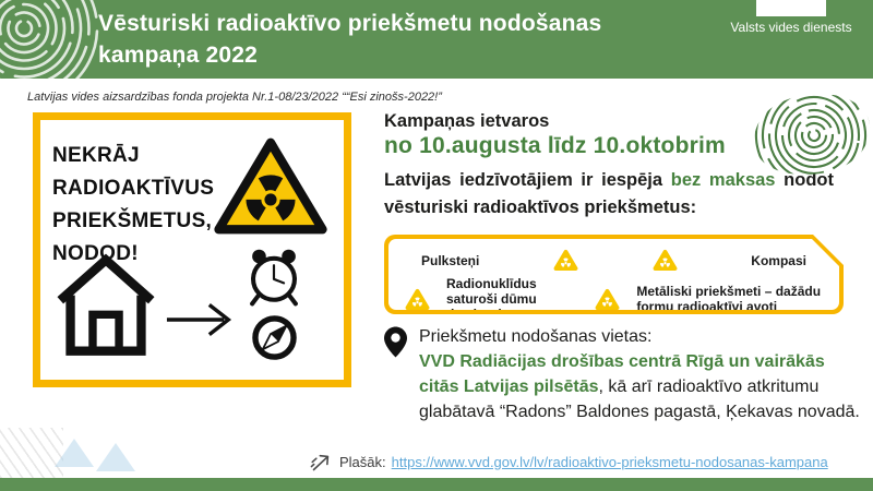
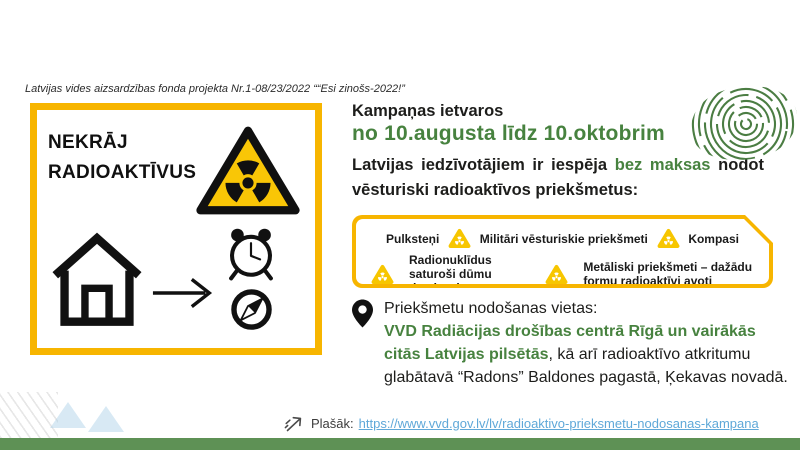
- Vēsturiski radioaktīvo priekšmetu nodošanas
- kampaņa 2022
- Valsts vides dienests
  Latvijas vides aizsardzības fonda projekta Nr.1-08/23/2022 ““Esi zinošs-2022!”
  NEKRĀJ
  RADIOAKTĪVUS
- PRIEKŠMETUS,
- NODOD!
  Kampaņas ietvaros
  no 10.augusta līdz 10.oktobrim
  Latvijas iedzīvotājiem ir iespēja bez maksas nodot vēsturiski radioaktīvos priekšmetus:
  Pulksteņi
+ Militāri vēsturiskie priekšmeti
  Kompasi
  Radionuklīdus saturoši dūmu
  Metāliski priekšmeti – dažādu formu radioaktīvi avoti
  Priekšmetu nodošanas vietas:
  VVD Radiācijas drošības centrā Rīgā un vairākās citās Latvijas pilsētās, kā arī radioaktīvo atkritumu glabātavā “Radons” Baldones pagastā, Ķekavas novadā.
  Plašāk:
  https://www.vvd.gov.lv/lv/radioaktivo-prieksmetu-nodosanas-kampana
